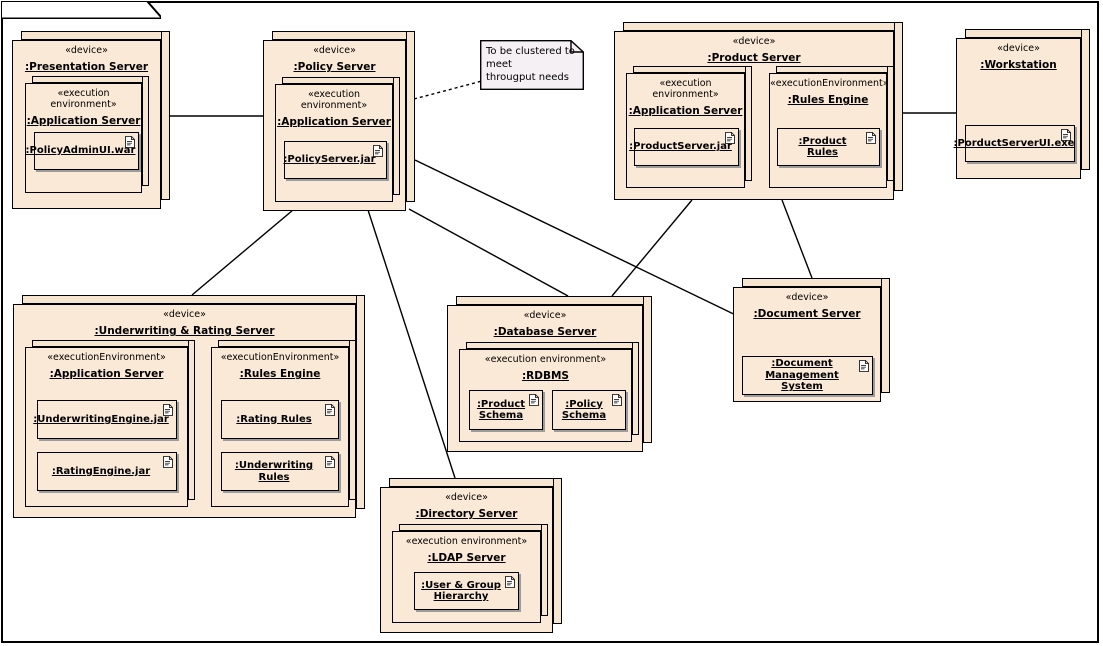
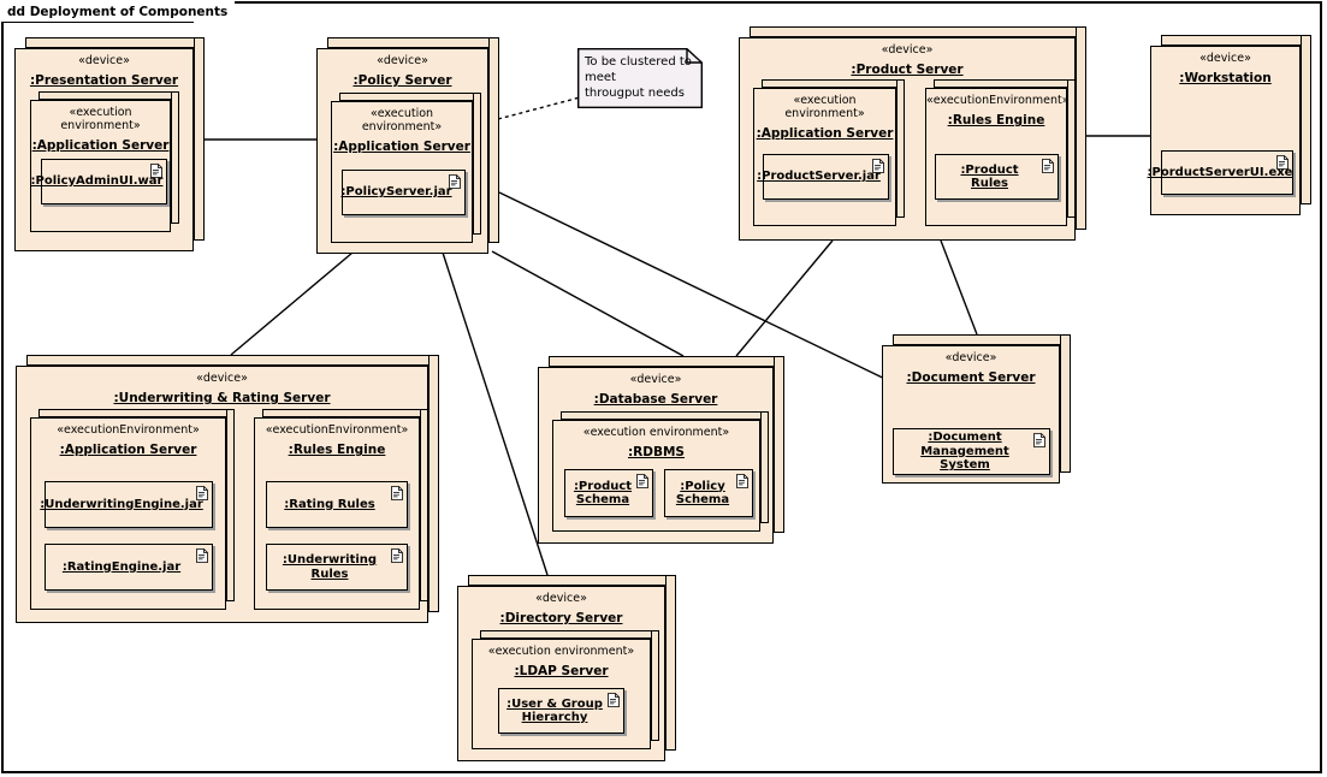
+ dd Deployment of Components
  «device»
  :Presentation Server
  «execution environment»
  :Application Server
  :PolicyAdminUI.war
  «device»
  :Policy Server
  «execution environment»
  :Application Server
  :PolicyServer.jar
  To be clustered to meet
  througput needs
  «device»
  :Product Server
  «execution environment»
  :Application Server
  :ProductServer.jar
  «executionEnvironment»
  :Rules Engine
  :Product Rules
  «device»
  :Workstation
  :PorductServerUI.exe
  «device»
  :Underwriting & Rating Server
  «executionEnvironment»
  :Application Server
  :UnderwritingEngine.jar
  :RatingEngine.jar
  «executionEnvironment»
  :Rules Engine
  :Rating Rules
  :Underwriting Rules
  «device»
  :Database Server
  «execution environment»
  :RDBMS
  :Product
  Schema
  :Policy
  Schema
  «device»
  :Document Server
  :Document Management
  System
  «device»
  :Directory Server
  «execution environment»
  :LDAP Server
  :User & Group
  Hierarchy
